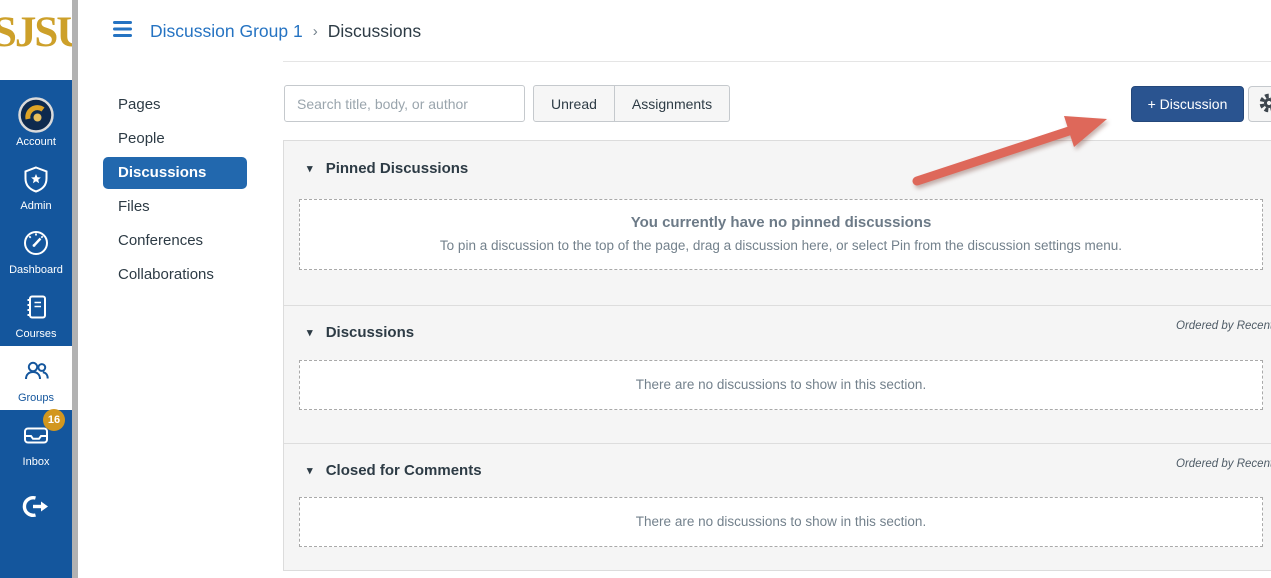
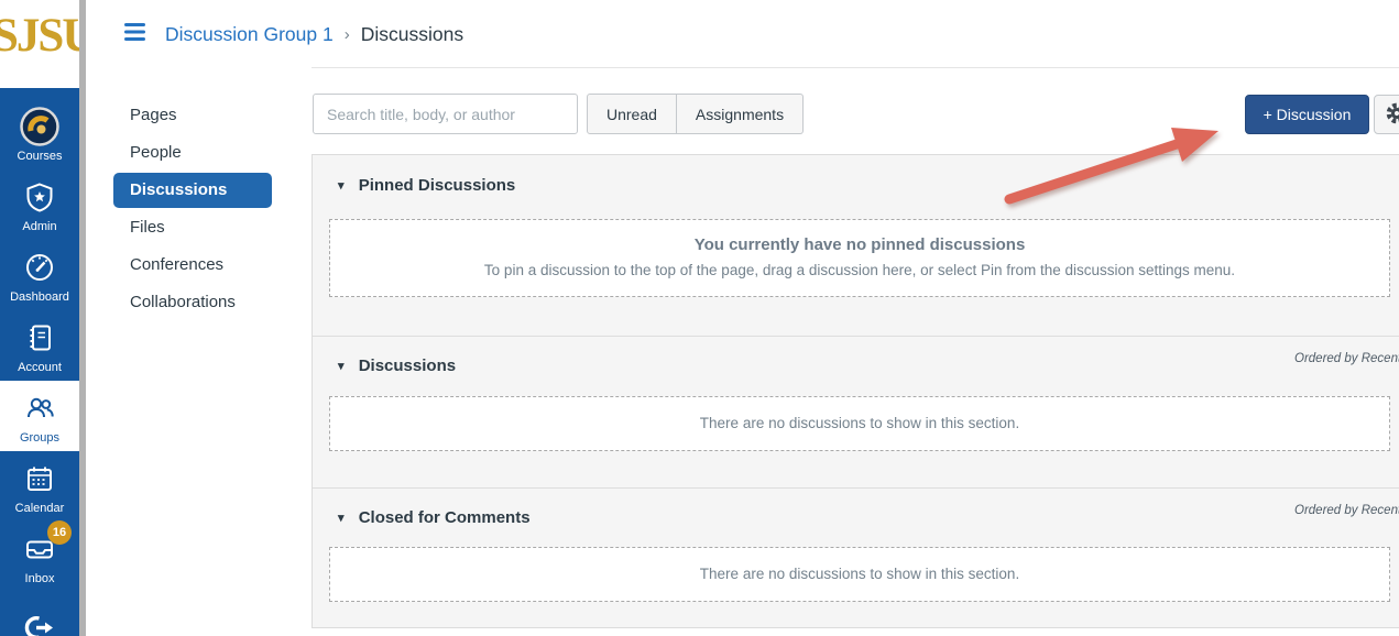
  SJSU
- Account
+ Courses
  Admin
  Dashboard
- Courses
+ Account
  Groups
+ Calendar
  16
  Inbox
  Discussion Group 1
  ›
  Discussions
  Pages
  People
  Discussions
  Files
  Conferences
  Collaborations
  Search title, body, or author
  Unread
  Assignments
  + Discussion
  ▾ Pinned Discussions
  You currently have no pinned discussions
  To pin a discussion to the top of the page, drag a discussion here, or select Pin from the discussion settings menu.
  ▾ Discussions
  There are no discussions to show in this section.
  ▾ Closed for Comments
  There are no discussions to show in this section.
